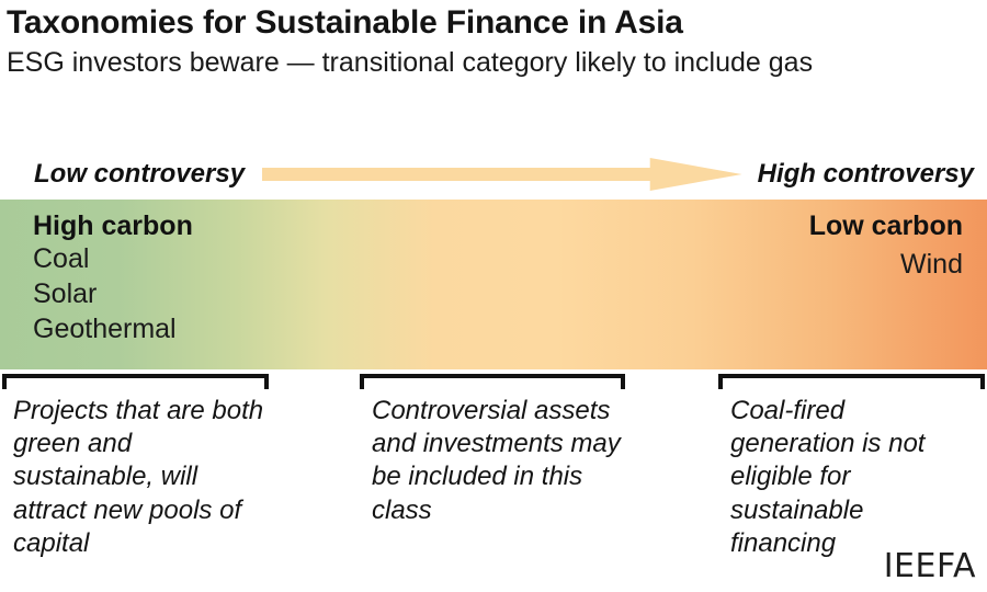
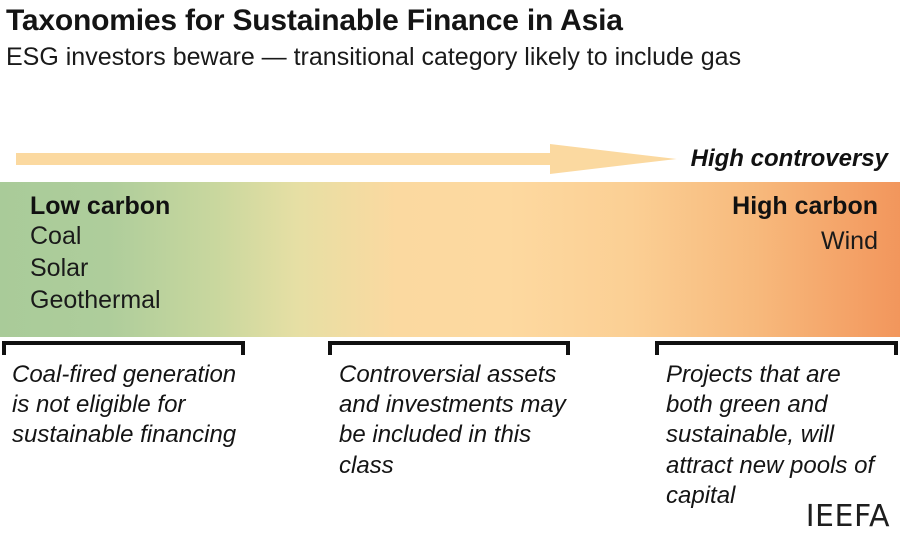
  Taxonomies for Sustainable Finance in Asia
  ESG investors beware — transitional category likely to include gas
- Low controversy
  High controversy
- High carbon
+ Low carbon
  Coal
  Solar
  Geothermal
- Low carbon
+ High carbon
  Wind
- Projects that are both green and sustainable, will attract new pools of capital
+ Coal-fired generation is not eligible for sustainable financing
  Controversial assets and investments may be included in this class
- Coal-fired generation is not eligible for sustainable financing
+ Projects that are both green and sustainable, will attract new pools of capital
  IEEFA
